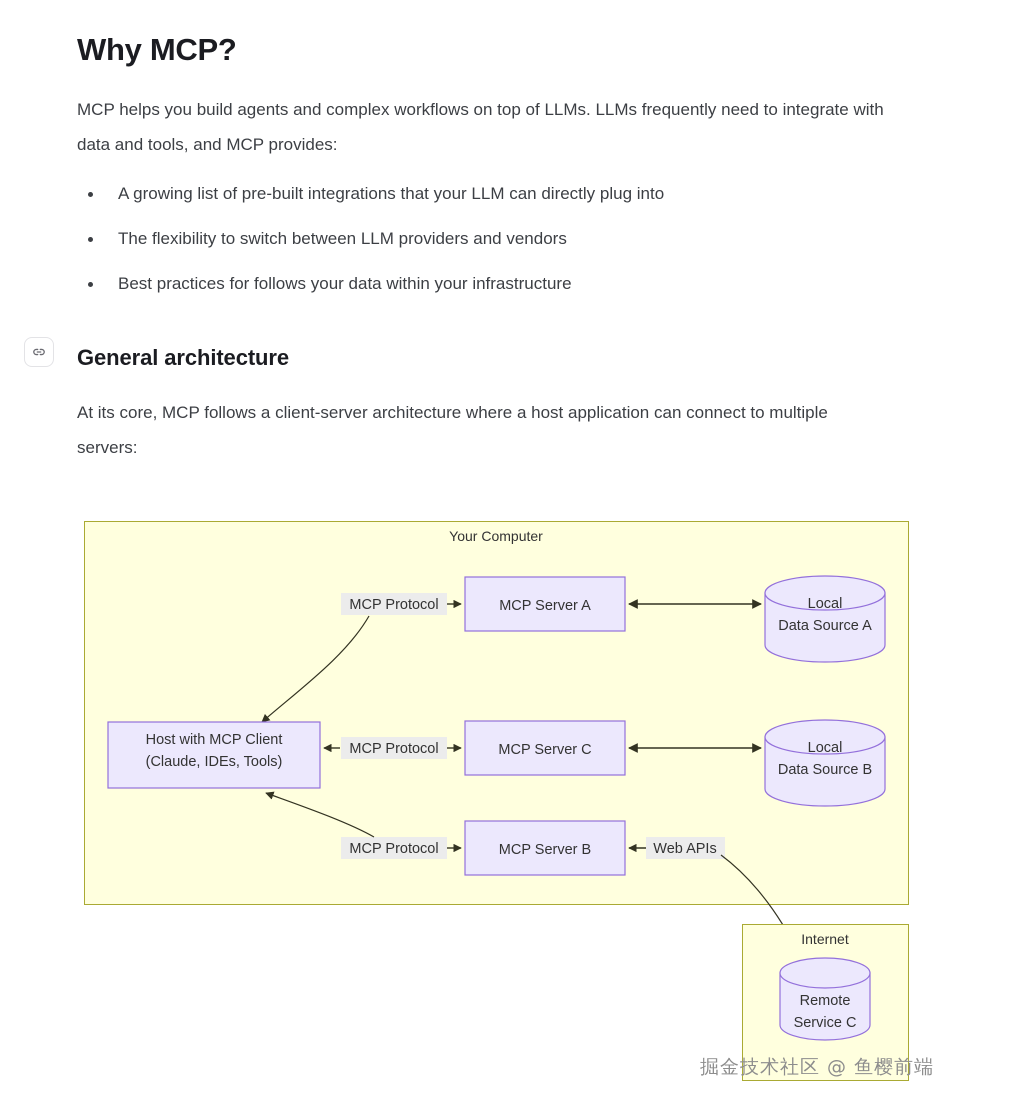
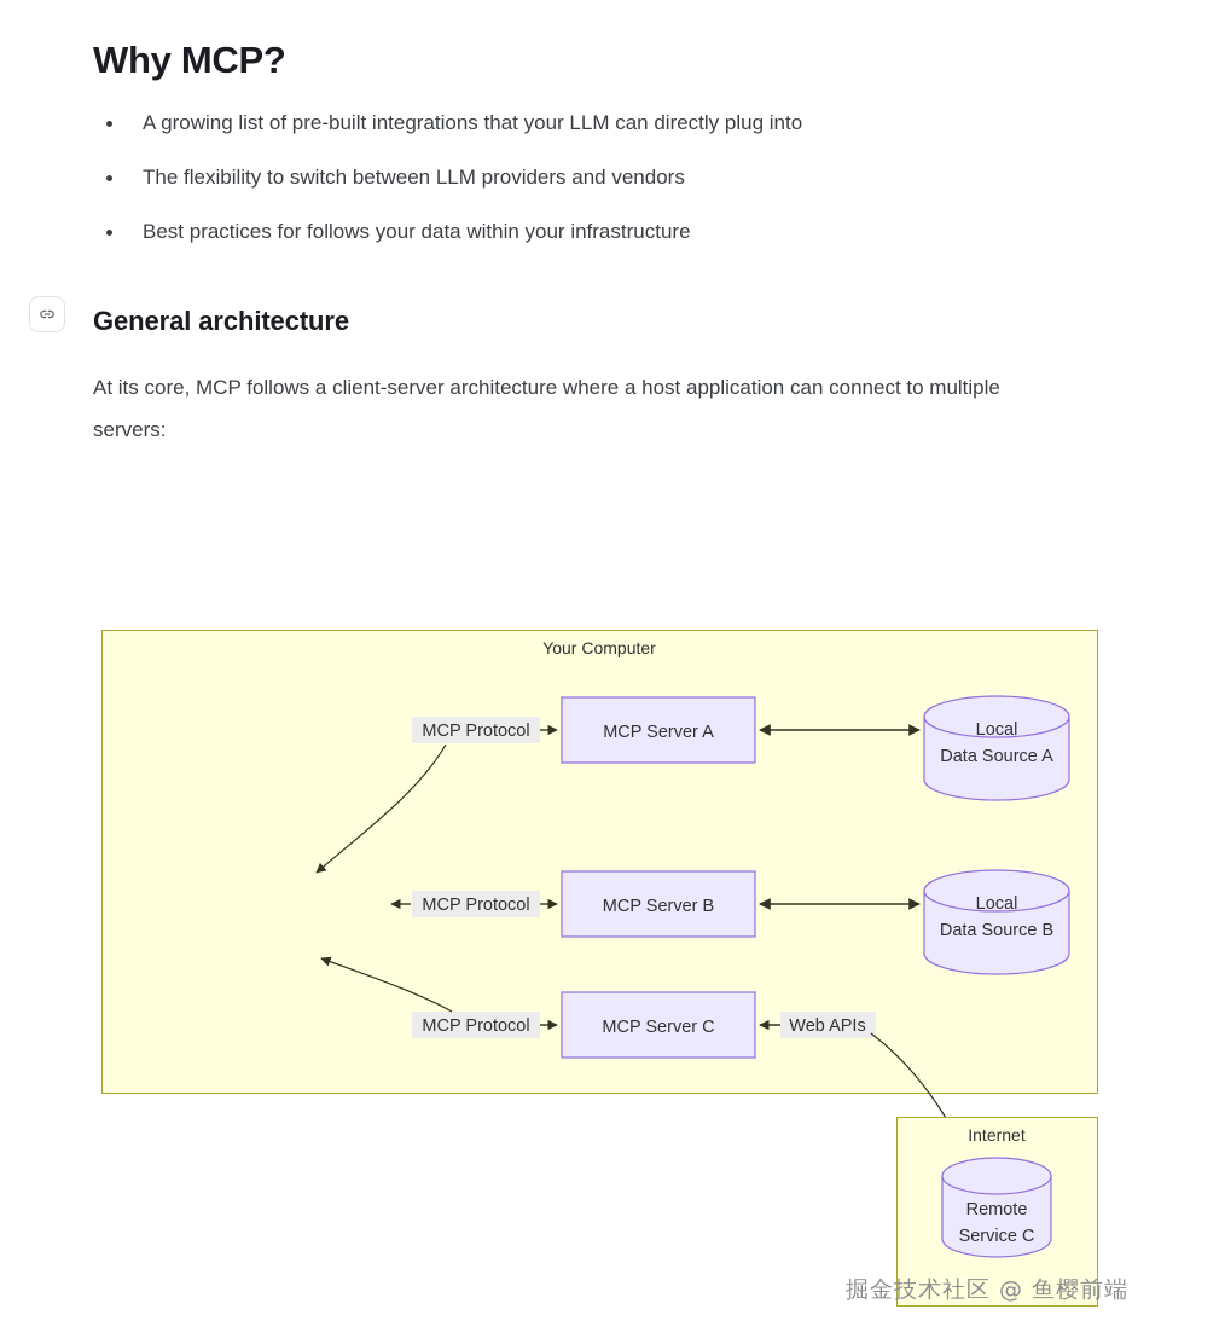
  Why MCP?
- MCP helps you build agents and complex workflows on top of LLMs. LLMs frequently need to integrate with data and tools, and MCP provides:
  A growing list of pre-built integrations that your LLM can directly plug into
  The flexibility to switch between LLM providers and vendors
  Best practices for follows your data within your infrastructure
  General architecture
  At its core, MCP follows a client-server architecture where a host application can connect to multiple servers:
  Your Computer
  MCP Server A
  Local
  Data Source A
  MCP Protocol
- Host with MCP Client
- (Claude, IDEs, Tools)
- MCP Server C
+ MCP Server B
  Local
  Data Source B
  MCP Protocol
- MCP Server B
+ MCP Server C
  MCP Protocol
  Web APIs
  Internet
  Remote
  Service C
  掘金技术社区 @ 鱼樱前端
